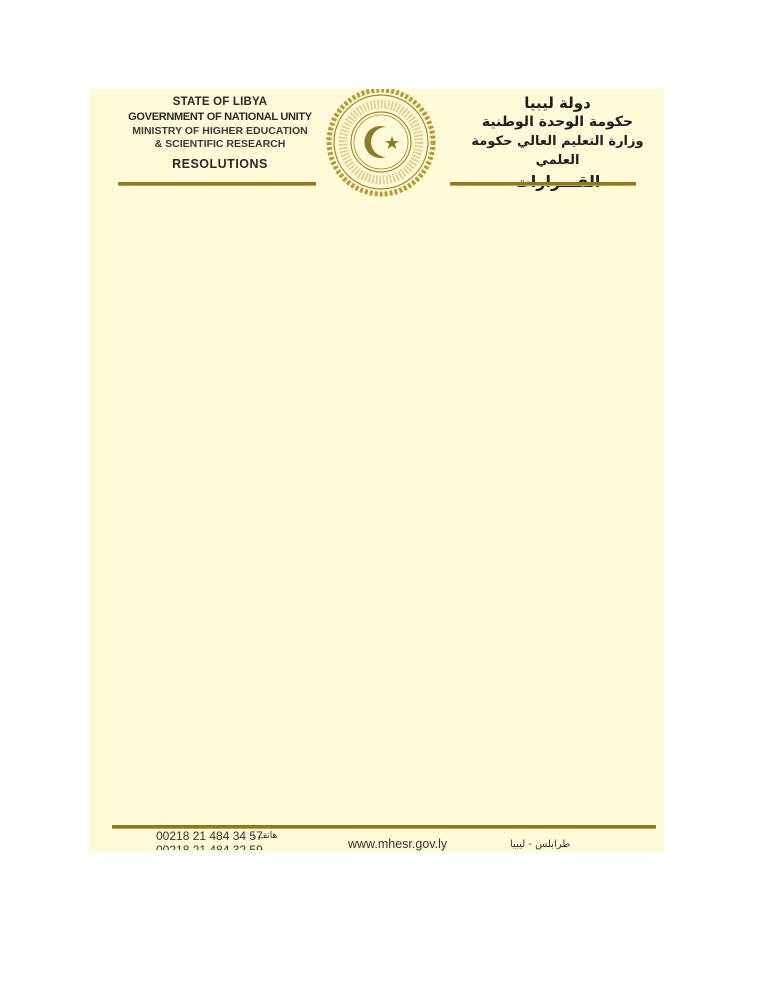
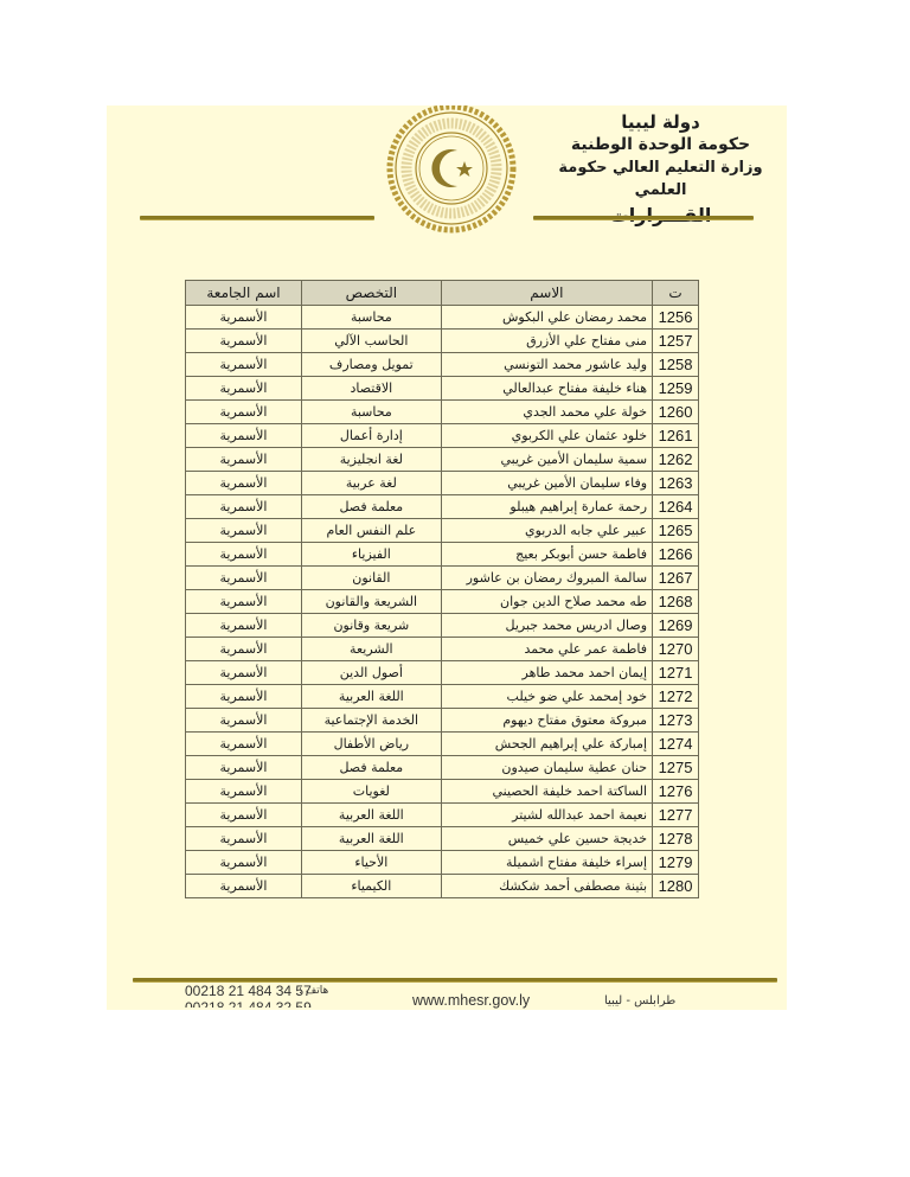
- STATE OF LIBYA
- GOVERNMENT OF NATIONAL UNITY
- MINISTRY OF HIGHER EDUCATION
- & SCIENTIFIC RESEARCH
- RESOLUTIONS
  دولة ليبيا
  حكومة الوحدة الوطنية
  وزارة التعليم العالي حكومة العلمي
+ ت	الاسم	التخصص	اسم الجامعة
+ 1256	محمد رمضان علي البكوش	محاسبة	الأسمرية
+ 1257	منى مفتاح علي الأزرق	الحاسب الآلي	الأسمرية
+ 1258	وليد عاشور محمد التونسي	تمويل ومصارف	الأسمرية
+ 1259	هناء خليفة مفتاح عبدالعالي	الاقتصاد	الأسمرية
+ 1260	خولة علي محمد الجدي	محاسبة	الأسمرية
+ 1261	خلود عثمان علي الكربوي	إدارة أعمال	الأسمرية
+ 1262	سمية سليمان الأمين غريبي	لغة انجليزية	الأسمرية
+ 1263	وفاء سليمان الأمين غريبي	لغة عربية	الأسمرية
+ 1264	رحمة عمارة إبراهيم هيبلو	معلمة فصل	الأسمرية
+ 1265	عبير علي جابه الدربوي	علم النفس العام	الأسمرية
+ 1266	فاطمة حسن أبوبكر بعيج	الفيزياء	الأسمرية
+ 1267	سالمة المبروك رمضان بن عاشور	القانون	الأسمرية
+ 1268	طه محمد صلاح الدين جوان	الشريعة والقانون	الأسمرية
+ 1269	وصال ادريس محمد جبريل	شريعة وقانون	الأسمرية
+ 1270	فاطمة عمر علي محمد	الشريعة	الأسمرية
+ 1271	إيمان احمد محمد طاهر	أصول الدين	الأسمرية
+ 1272	خود إمحمد علي ضو خيلب	اللغة العربية	الأسمرية
+ 1273	مبروكة معتوق مفتاح ديهوم	الخدمة الإجتماعية	الأسمرية
+ 1274	إمباركة علي إبراهيم الجحش	رياض الأطفال	الأسمرية
+ 1275	حنان عطية سليمان صيدون	معلمة فصل	الأسمرية
+ 1276	الساكتة احمد خليفة الحصيني	لغويات	الأسمرية
+ 1277	نعيمة احمد عبدالله لشيتر	اللغة العربية	الأسمرية
+ 1278	خديجة حسين علي خميس	اللغة العربية	الأسمرية
+ 1279	إسراء خليفة مفتاح اشميلة	الأحياء	الأسمرية
+ 1280	بثينة مصطفى أحمد شكشك	الكيمياء	الأسمرية
  00218 21 484 34 57
  هاتف :
  www.mhesr.gov.ly
  طرابلس - ليبيا
